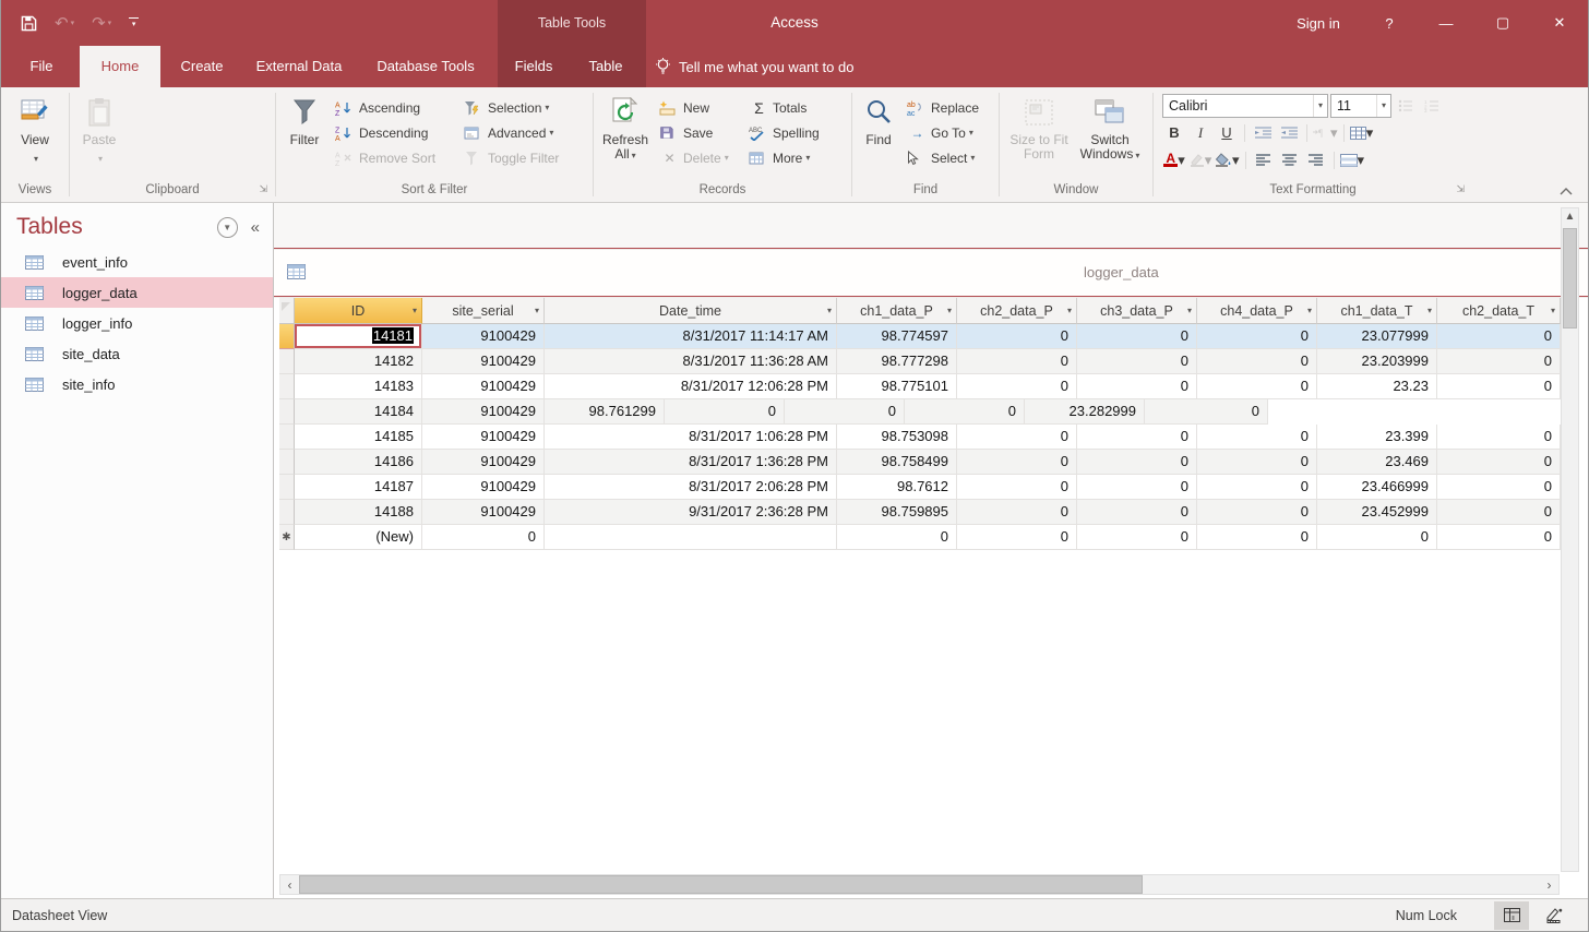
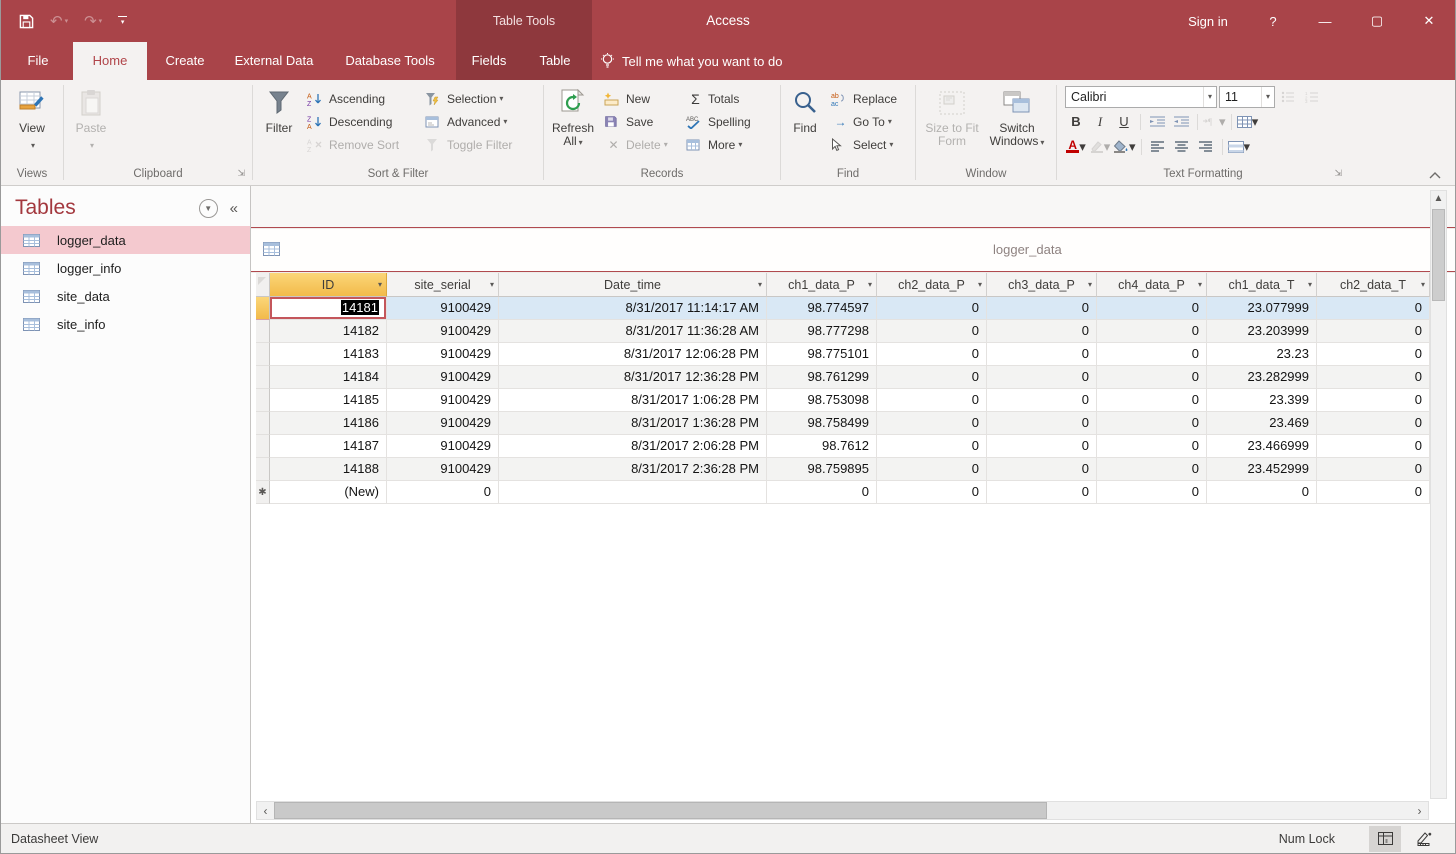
  Table Tools
  ↶
  ↷
  Access
  Sign in
  ?
  —
  ▢
  ✕
  File
  Home
  Create
  External Data
  Database Tools
  Fields
  Table
  Tell me what you want to do
  View
  ▾
  Views
  Paste
  ▾
  Clipboard
  ⇲
  Filter
  Ascending
  Descending
  Remove Sort
  Selection
  ▾
  Advanced
  ▾
  Toggle Filter
  Sort & Filter
  Refresh All ▾
  New
  Save
  ✕
  Delete
  ▾
  Σ
  Totals
  Spelling
  More
  ▾
  Records
  Find
  Replace
  →
  Go To
  ▾
  Select
  ▾
  Find
  Size to Fit Form
  Switch Windows ▾
  Window
  Calibri
  ▾
  11
  ▾
  B
  I
  U
  ¶
  ▾
  ▾
  A
  ▾
  ▾
  ▾
  ▾
  Text Formatting
  ⇲
  Tables
  ▼
  «
- event_info
  logger_data
  logger_info
  site_data
  site_info
  logger_data
  ID
  ▾
  site_serial
  ▾
  Date_time
  ▾
  ch1_data_P
  ▾
  ch2_data_P
  ▾
  ch3_data_P
  ▾
  ch4_data_P
  ▾
  ch1_data_T
  ▾
  ch2_data_T
  ▾
  14181
  9100429
  8/31/2017 11:14:17 AM
  98.774597
  0
  0
  0
  23.077999
  0
  14182
  9100429
  8/31/2017 11:36:28 AM
  98.777298
  0
  0
  0
  23.203999
  0
  14183
  9100429
  8/31/2017 12:06:28 PM
  98.775101
  0
  0
  0
  23.23
  0
  14184
  9100429
+ 8/31/2017 12:36:28 PM
  98.761299
  0
  0
  0
  23.282999
  0
  14185
  9100429
  8/31/2017 1:06:28 PM
  98.753098
  0
  0
  0
  23.399
  0
  14186
  9100429
  8/31/2017 1:36:28 PM
  98.758499
  0
  0
  0
  23.469
  0
  14187
  9100429
  8/31/2017 2:06:28 PM
  98.7612
  0
  0
  0
  23.466999
  0
  14188
  9100429
- 9/31/2017 2:36:28 PM
+ 8/31/2017 2:36:28 PM
  98.759895
  0
  0
  0
  23.452999
  0
  ✱
  (New)
  0
  0
  0
  0
  0
  0
  0
  ▲
  ‹
  ›
  Datasheet View
  Num Lock
